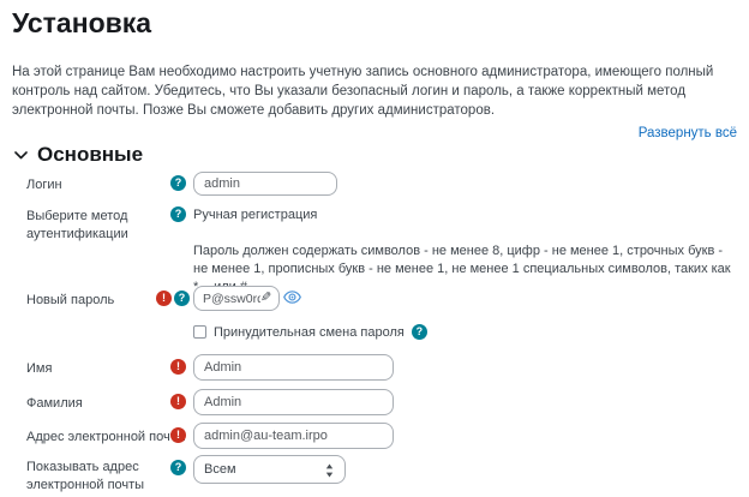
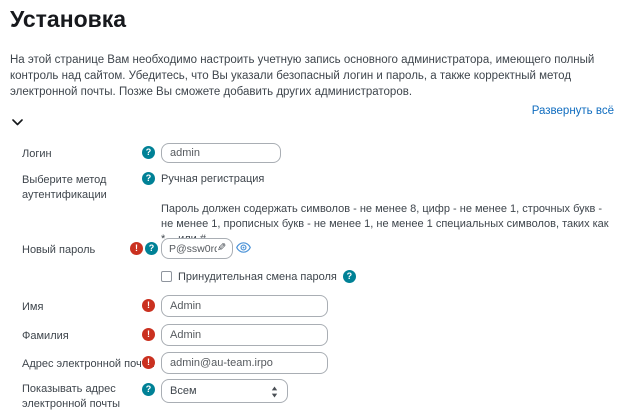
  Установка
  На этой странице Вам необходимо настроить учетную запись основного администратора, имеющего полный контроль над сайтом. Убедитесь, что Вы указали безопасный логин и пароль, а также корректный метод электронной почты. Позже Вы сможете добавить других администраторов.
  Развернуть всё
- Основные
  Логин
  ?
  admin
  Выберите метод аутентификации
  ?
  Ручная регистрация
  Пароль должен содержать символов - не менее 8, цифр - не менее 1, строчных букв - не менее 1, прописных букв - не менее 1, не менее 1 специальных символов, таких как
  Новый пароль
  !
  ?
  P@ssw0r
  Принудительная смена пароля
  ?
  Имя
  !
  Admin
  Фамилия
  !
  Admin
  Адрес электронной поч
  !
  admin@au-team.irpo
  Показывать адрес электронной почты
  ?
  Всем
